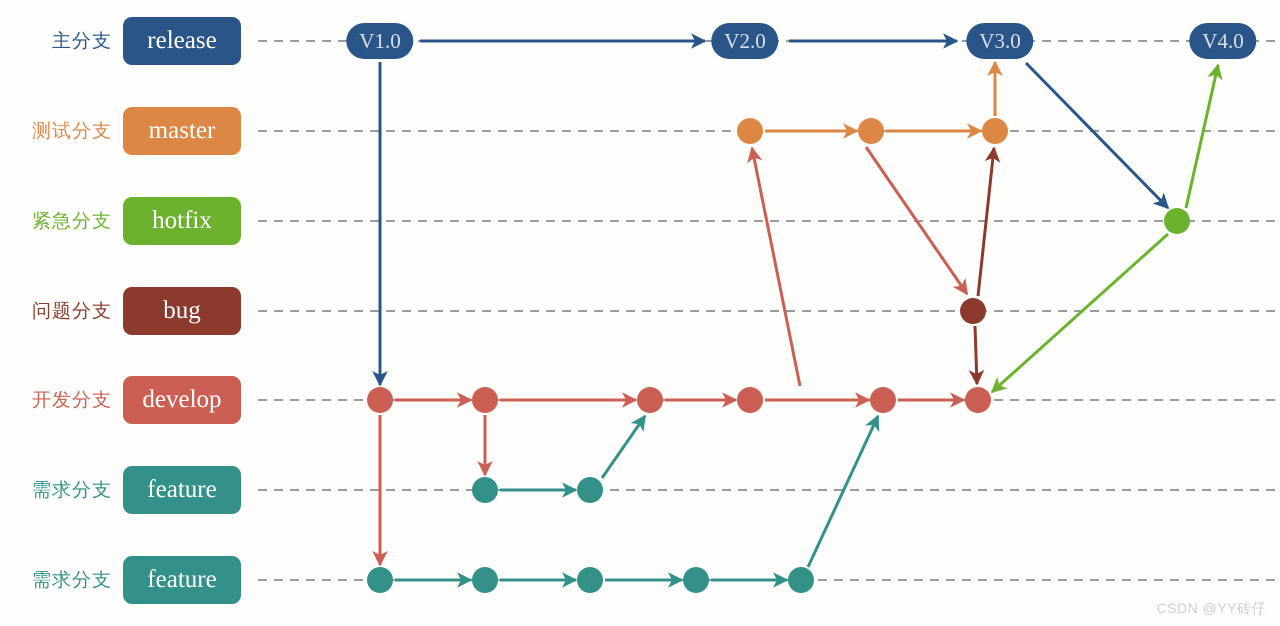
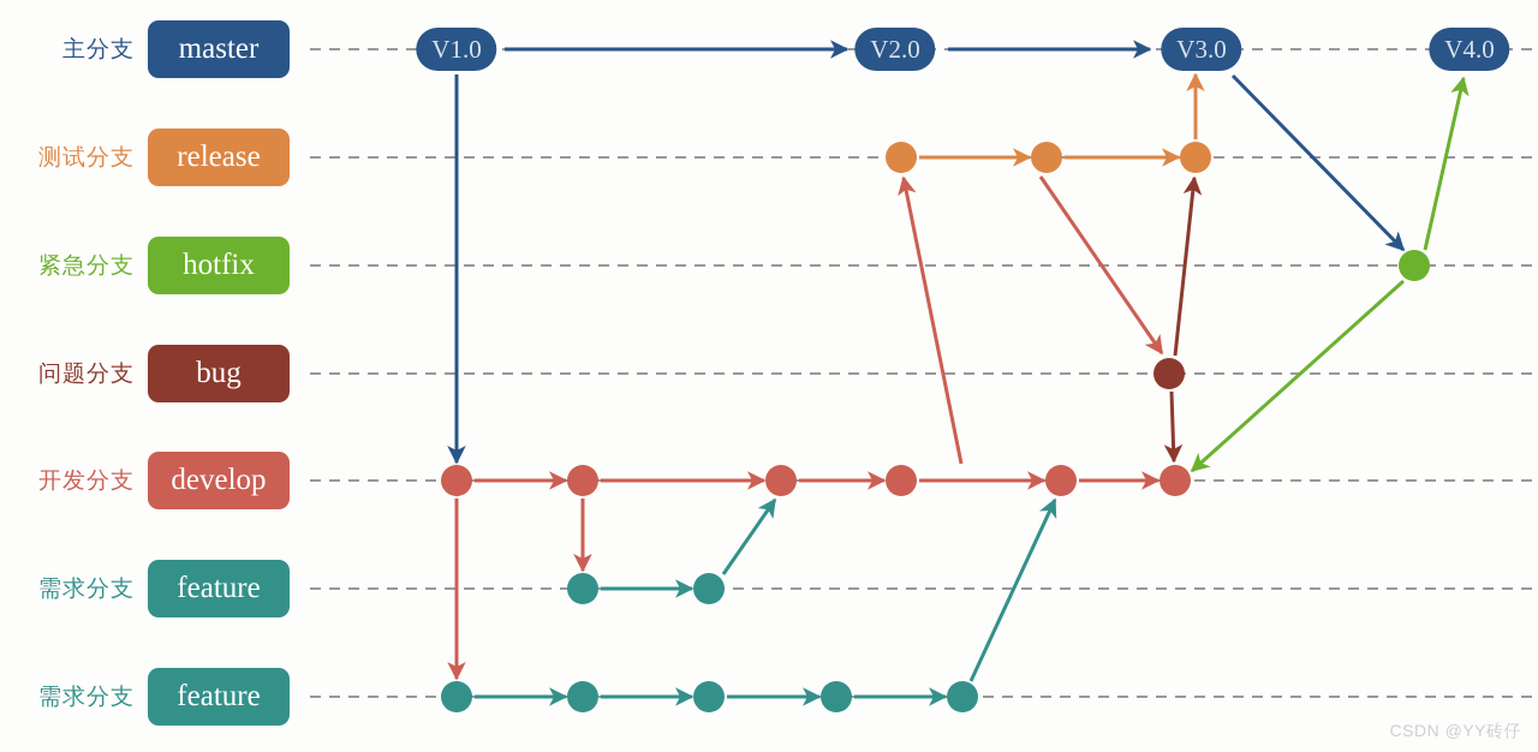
  主分支
- release
+ master
  测试分支
- master
+ release
  紧急分支
  hotfix
  问题分支
  bug
  开发分支
  develop
  需求分支
  feature
  需求分支
  feature
  V1.0
  V2.0
  V3.0
  V4.0
  CSDN @YY砖仔
